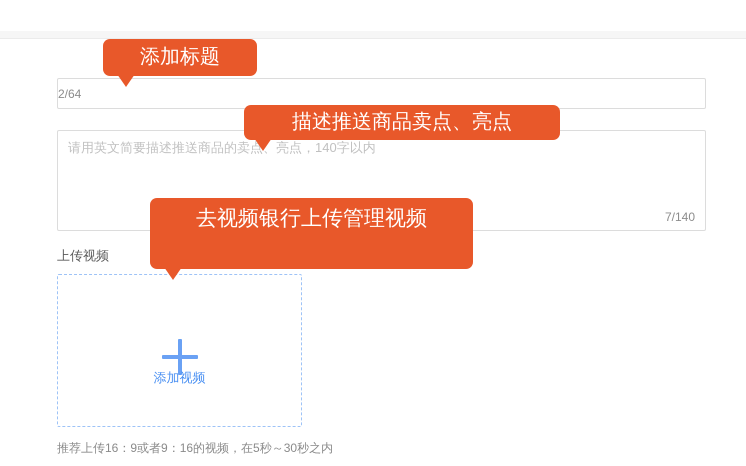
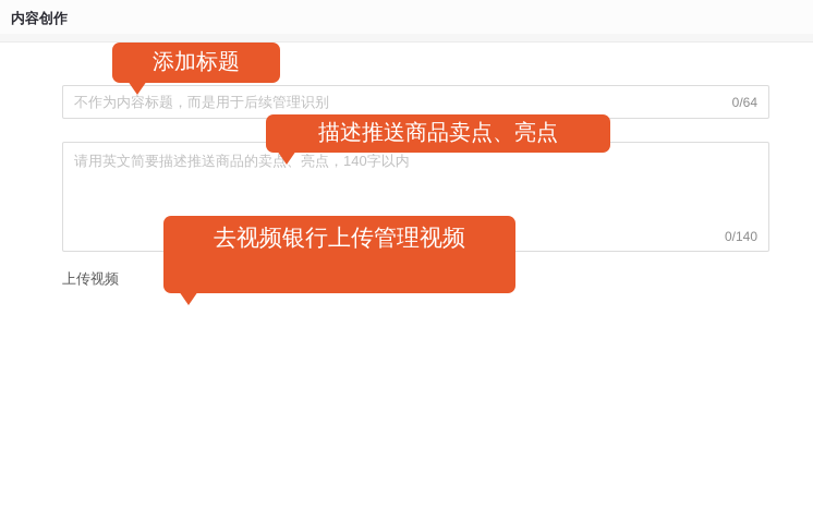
+ 内容创作
+ 不作为内容标题，而是用于后续管理识别
- 2/64
+ 0/64
  请用英文简要描述推送商品的卖点、亮点，140字以内
- 7/140
+ 0/140
  上传视频
- 添加视频
- 推荐上传16：9或者9：16的视频，在5秒～30秒之内
  添加标题
  描述推送商品卖点、亮点
  去视频银行上传管理视频
